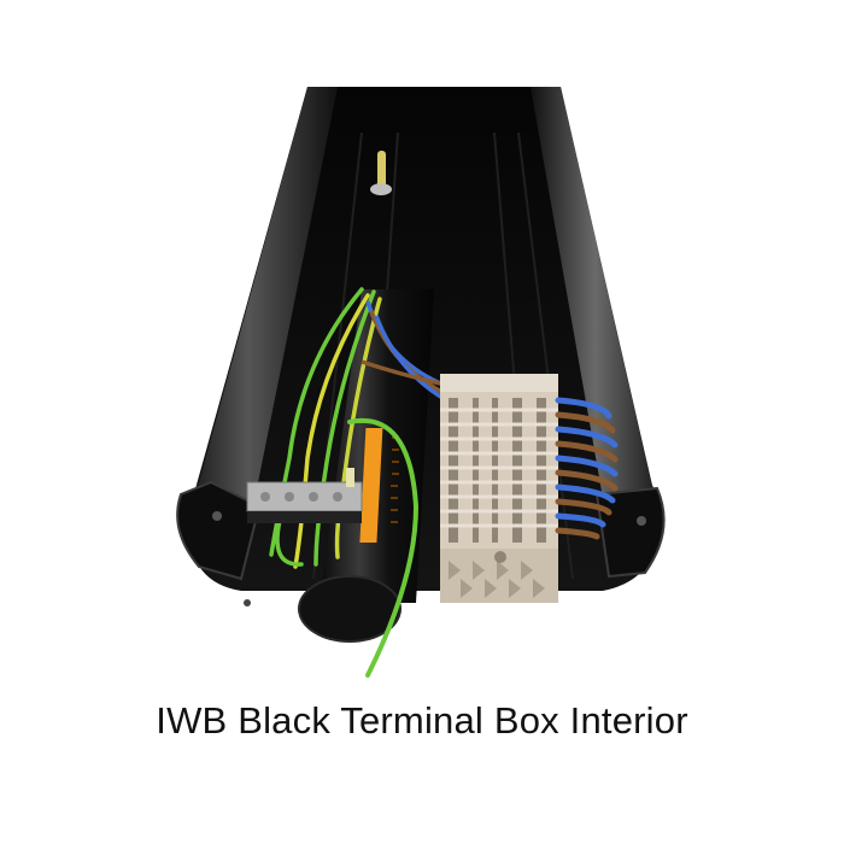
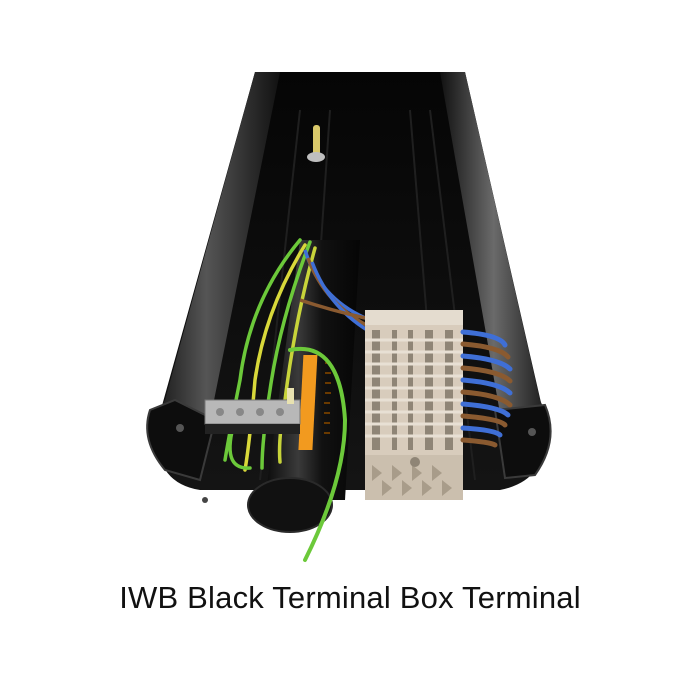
- IWB Black Terminal Box Interior
+ IWB Black Terminal Box Terminal
